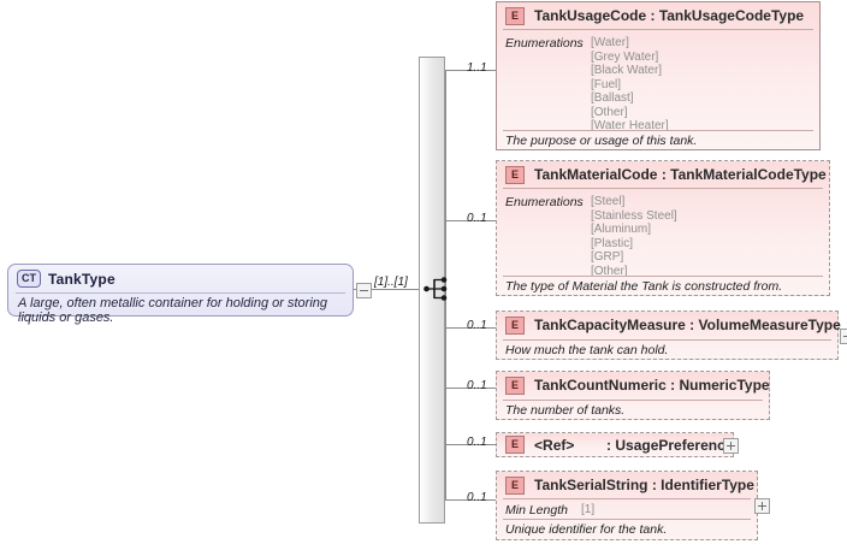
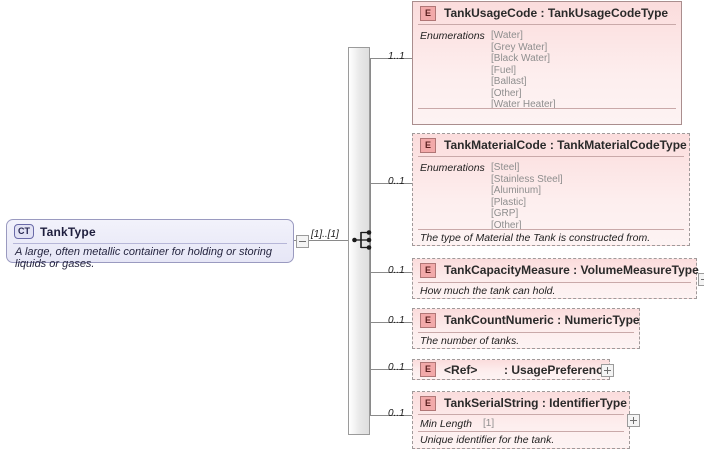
  CT
  TankType
  A large, often metallic container for holding or storing liquids or gases.
  [1]..[1]
  1..1
  E
  TankUsageCode : TankUsageCodeType
  Enumerations
  [Water]
  [Grey Water]
  [Black Water]
  [Fuel]
  [Ballast]
  [Other]
  [Water Heater]
- The purpose or usage of this tank.
  0..1
  E
  TankMaterialCode : TankMaterialCodeType
  Enumerations
  [Steel]
  [Stainless Steel]
  [Aluminum]
  [Plastic]
  [GRP]
  [Other]
  The type of Material the Tank is constructed from.
  0..1
  E
  TankCapacityMeasure : VolumeMeasureType
  How much the tank can hold.
  0..1
  E
  TankCountNumeric : NumericType
  The number of tanks.
  0..1
  E
  <Ref> : UsagePreferenc
  0..1
  E
  TankSerialString : IdentifierType
  Min Length
  [1]
  Unique identifier for the tank.
